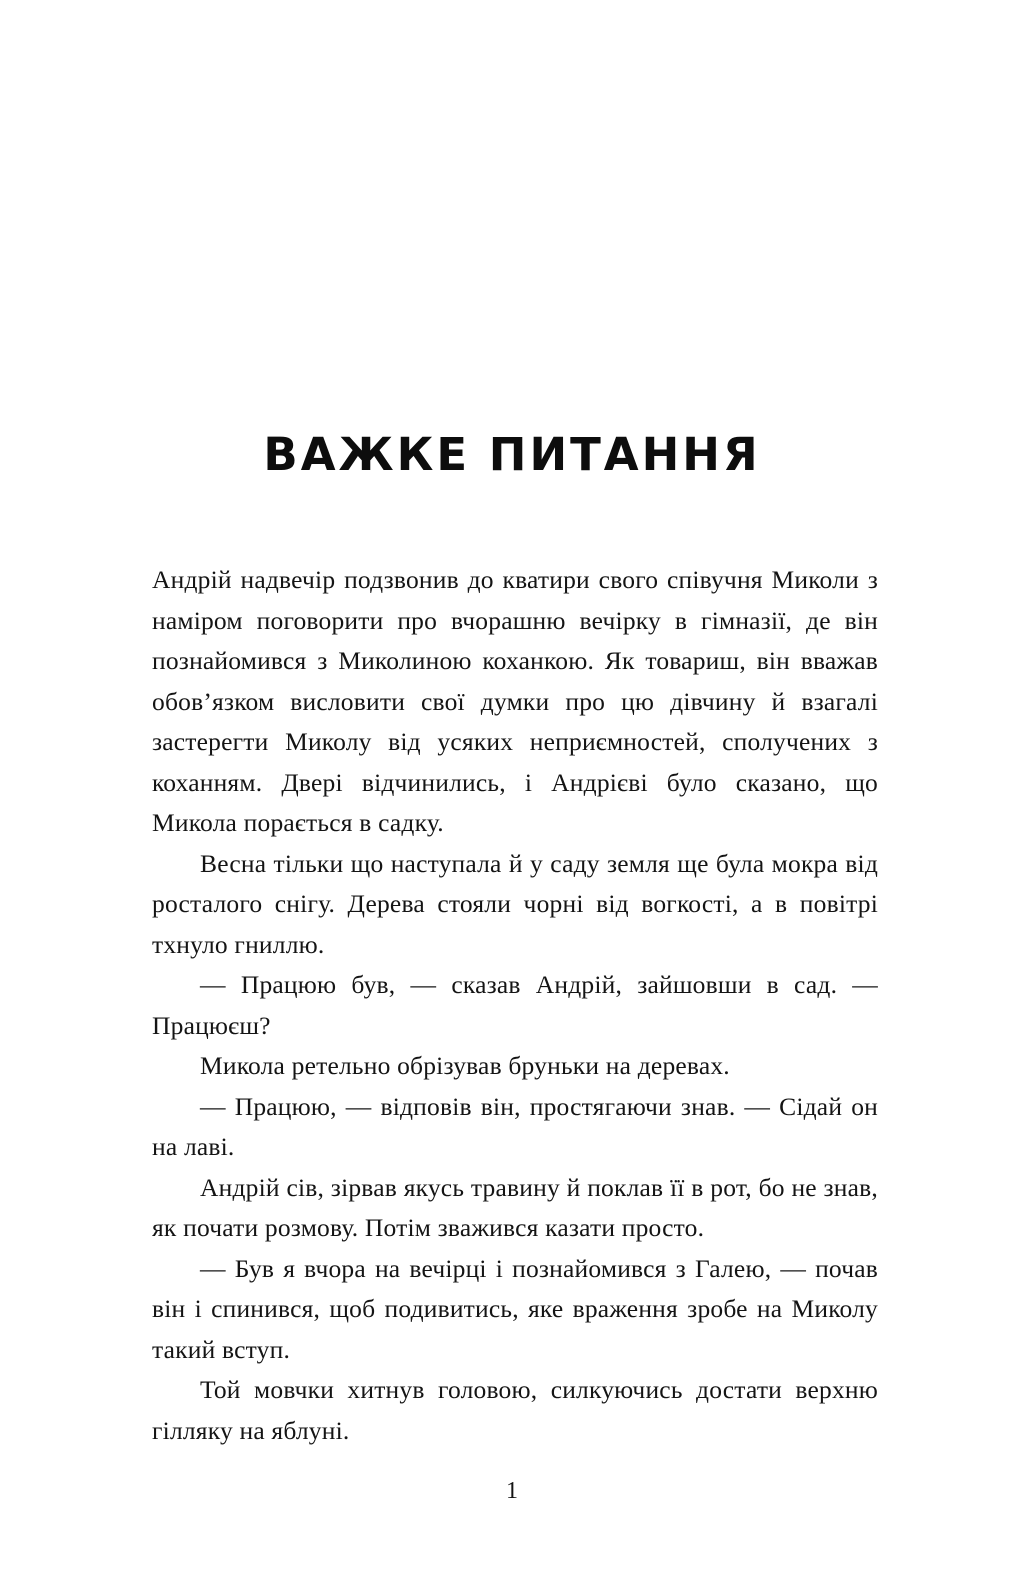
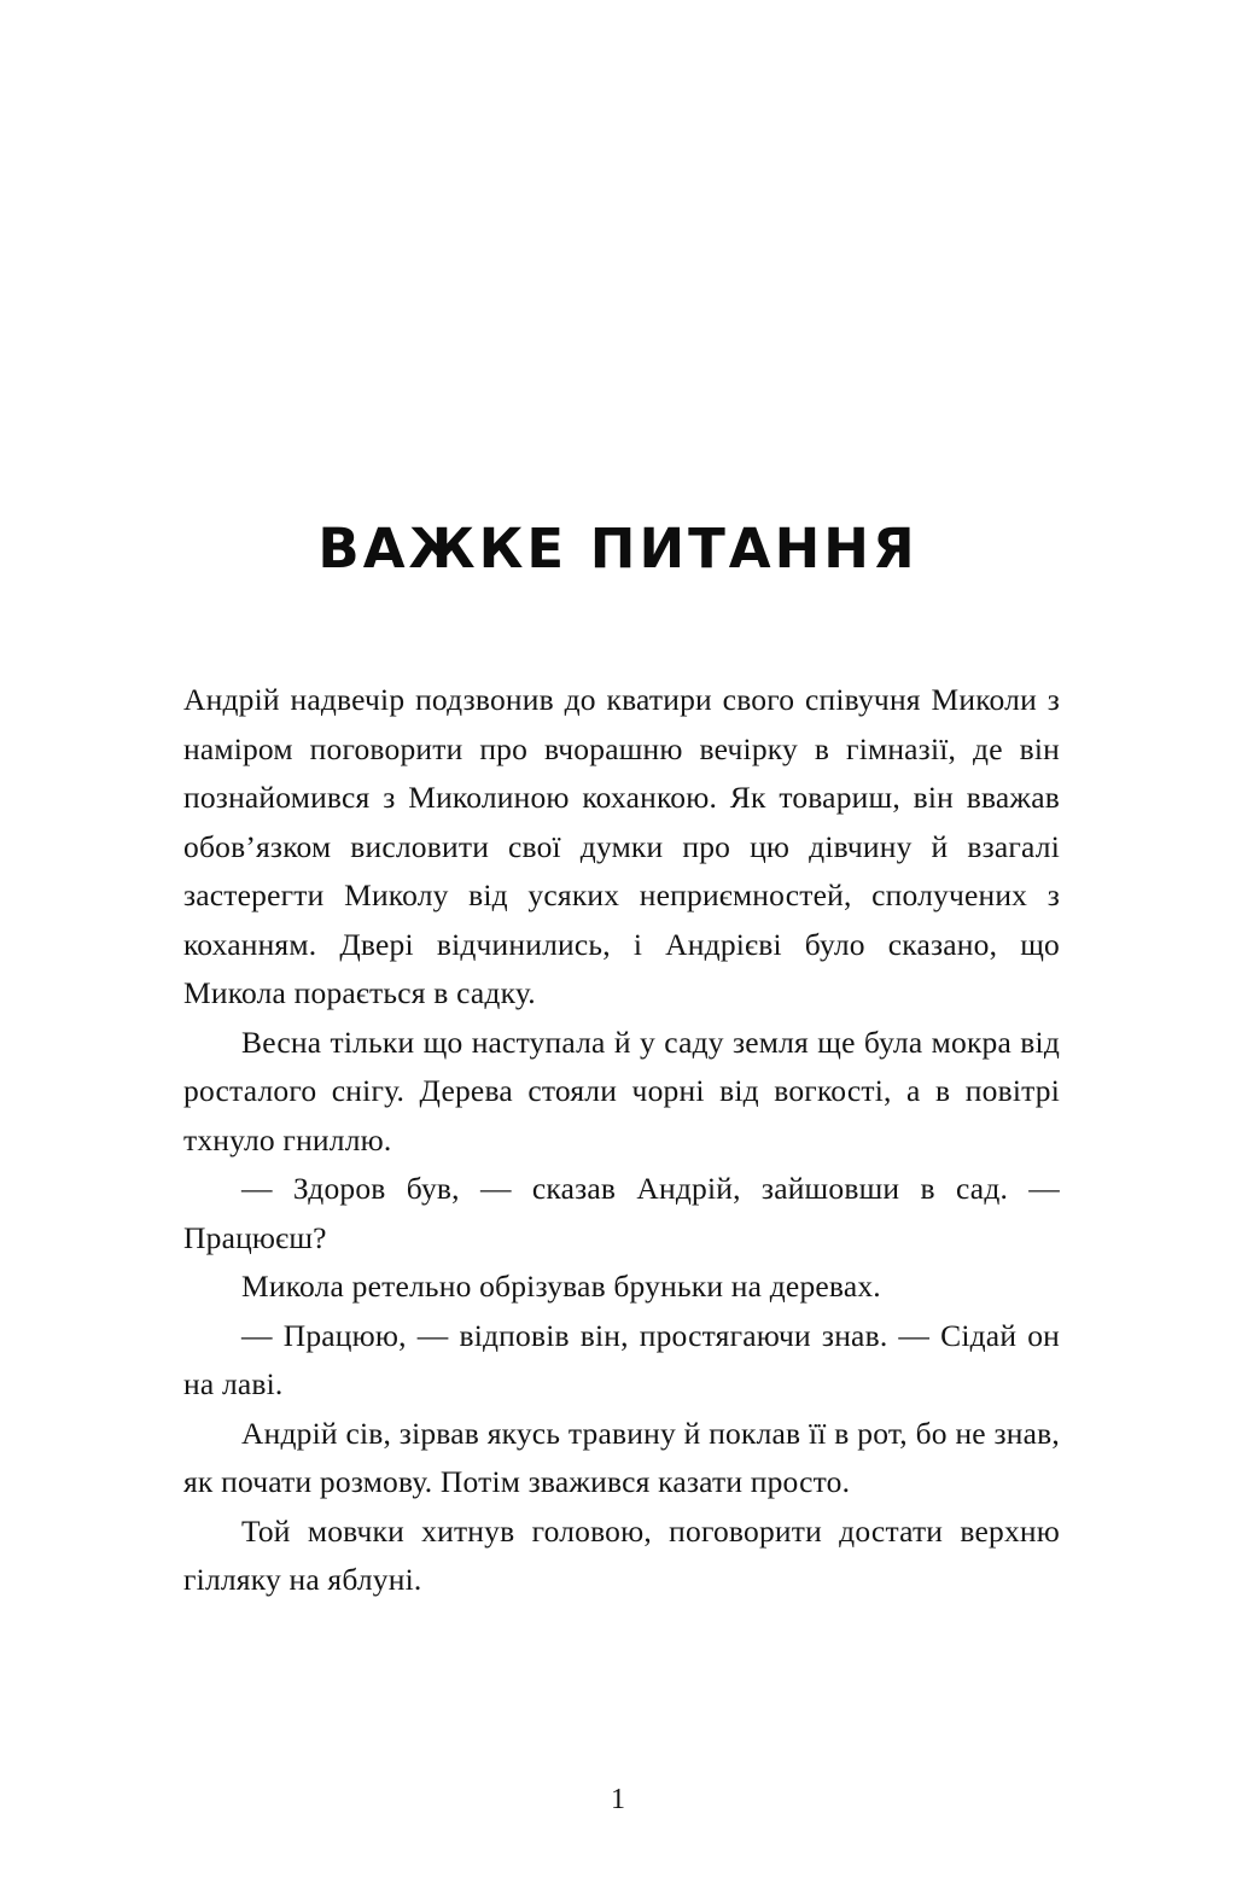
  ВАЖКЕ ПИТАННЯ
  Андрій надвечір подзвонив до кватири свого співучня Миколи з наміром поговорити про вчорашню вечірку в гімназії, де він познайомився з Миколиною коханкою. Як товариш, він вважав обов’язком висловити свої думки про цю дівчину й взагалі застерегти Миколу від усяких неприємностей, сполучених з коханням. Двері відчинились, і Андрієві було сказано, що Микола порається в садку.
  Весна тільки що наступала й у саду земля ще була мокра від росталого снігу. Дерева стояли чорні від вогкості, а в повітрі тхнуло гниллю.
- — Працюю був, — сказав Андрій, зайшовши в сад. — Працюєш?
+ — Здоров був, — сказав Андрій, зайшовши в сад. — Працюєш?
  Микола ретельно обрізував бруньки на деревах.
  — Працюю, — відповів він, простягаючи знав. — Сідай он на лаві.
  Андрій сів, зірвав якусь травину й поклав її в рот, бо не знав, як почати розмову. Потім зважився казати просто.
- — Був я вчора на вечірці і познайомився з Галею, — почав він і спинився, щоб подивитись, яке враження зробе на Миколу такий вступ.
- Той мовчки хитнув головою, силкуючись достати верхню гілляку на яблуні.
+ Той мовчки хитнув головою, поговорити достати верхню гілляку на яблуні.
  1
